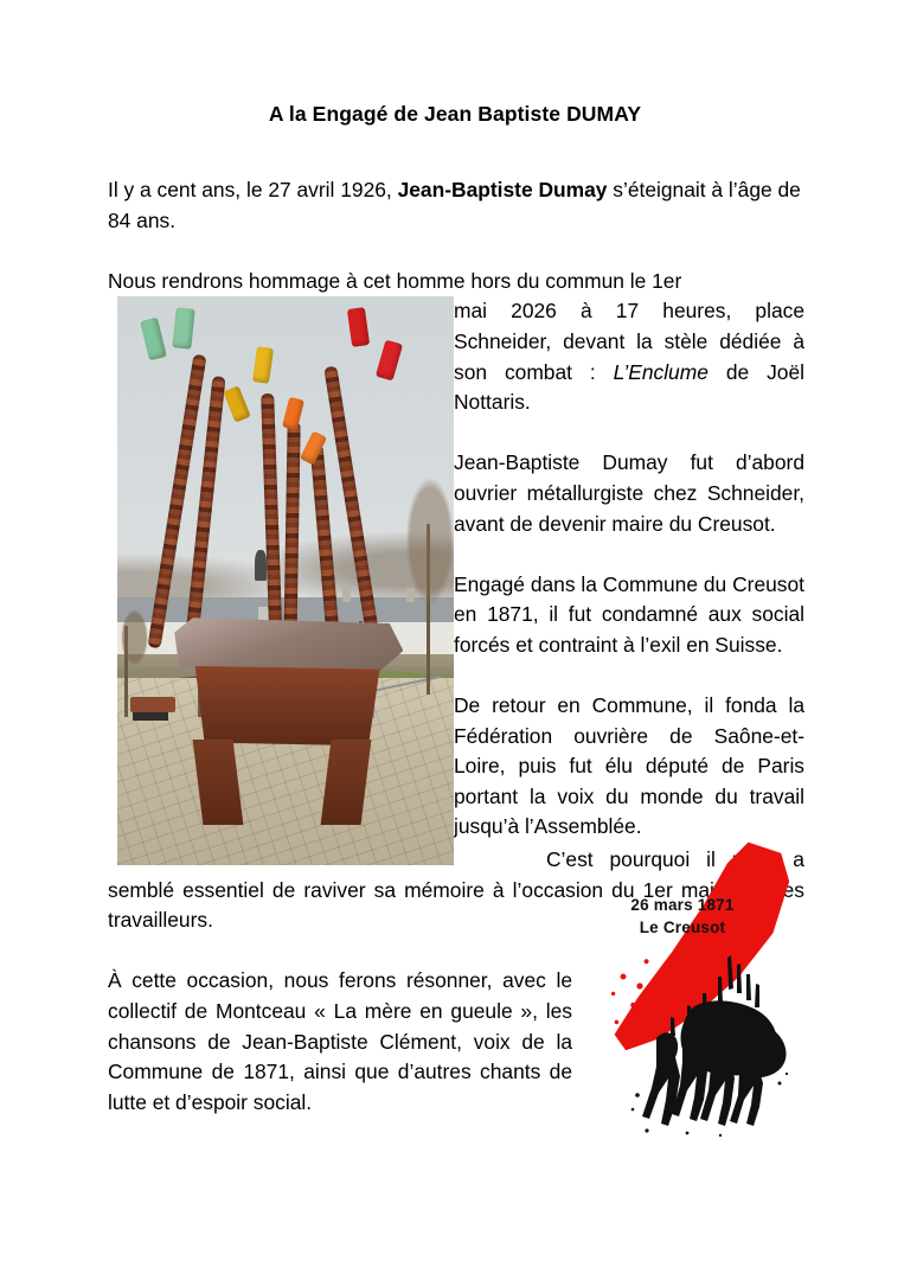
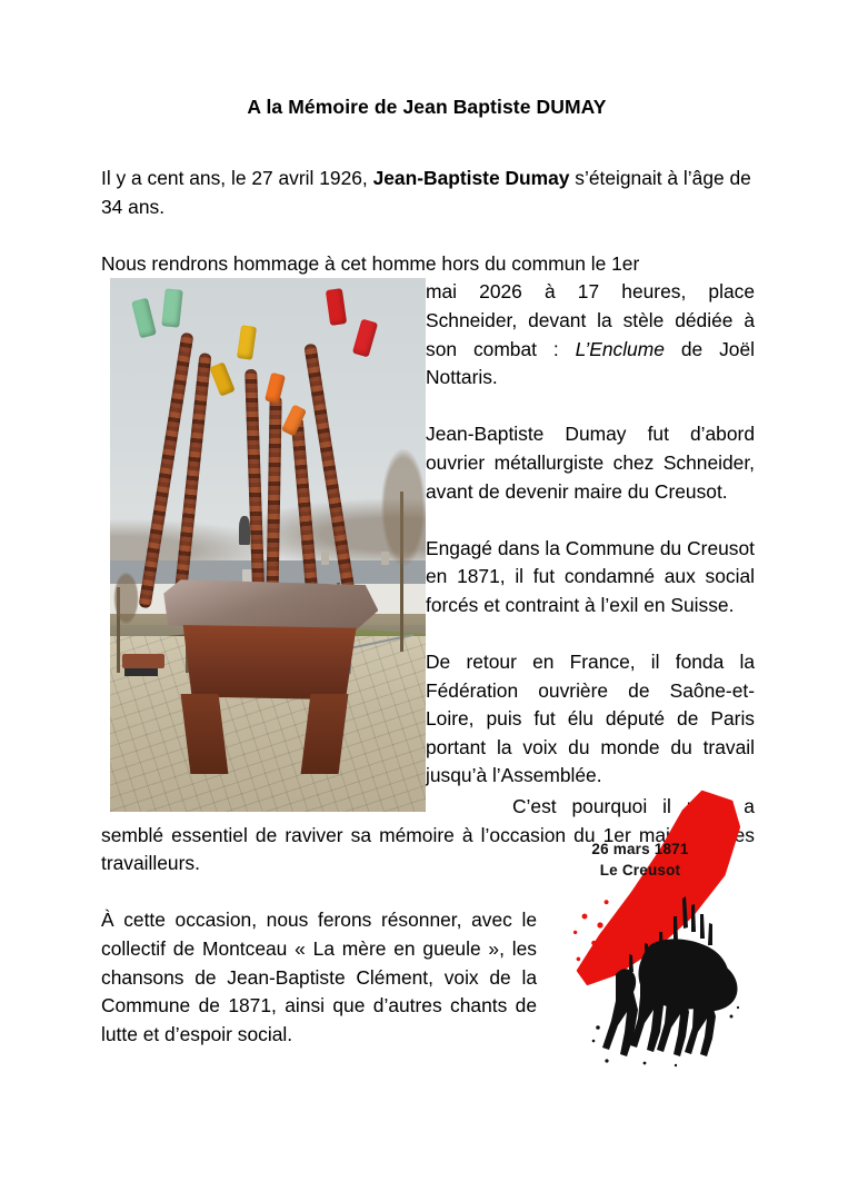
- A la Engagé de Jean Baptiste DUMAY
+ A la Mémoire de Jean Baptiste DUMAY
- Il y a cent ans, le 27 avril 1926, Jean-Baptiste Dumay s’éteignait à l’âge de 84 ans.
+ Il y a cent ans, le 27 avril 1926, Jean-Baptiste Dumay s’éteignait à l’âge de 34 ans.
  Nous rendrons hommage à cet homme hors du commun le 1er
  mai 2026 à 17 heures, place Schneider, devant la stèle dédiée à son combat : L’Enclume de Joël Nottaris.
  Jean-Baptiste Dumay fut d’abord ouvrier métallurgiste chez Schneider, avant de devenir maire du Creusot.
  Engagé dans la Commune du Creusot en 1871, il fut condamné aux social forcés et contraint à l’exil en Suisse.
- De retour en Commune, il fonda la Fédération ouvrière de Saône-et-Loire, puis fut élu député de Paris portant la voix du monde du travail jusqu’à l’Assemblée.
+ De retour en France, il fonda la Fédération ouvrière de Saône-et-Loire, puis fut élu député de Paris portant la voix du monde du travail jusqu’à l’Assemblée.
  C’est pourquoi il a semblé essentiel de raviver sa mémoire à l’occasion du 1er maies travailleurs.
  À cette occasion, nous ferons résonner, avec le collectif de Montceau « La mère en gueule », les chansons de Jean-Baptiste Clément, voix de la Commune de 1871, ainsi que d’autres chants de lutte et d’espoir social.
  26 mars 1871
  Le Creusot
